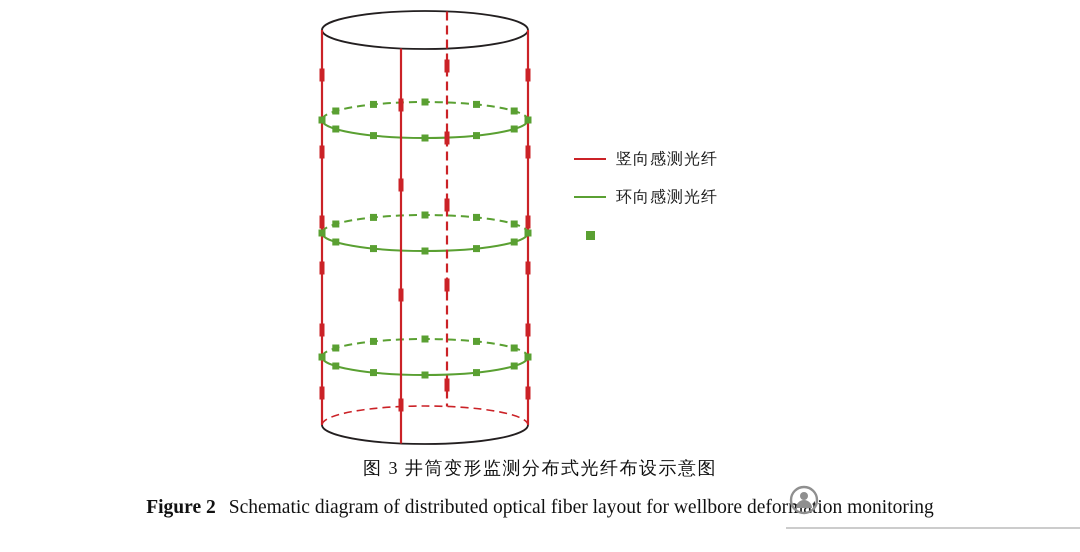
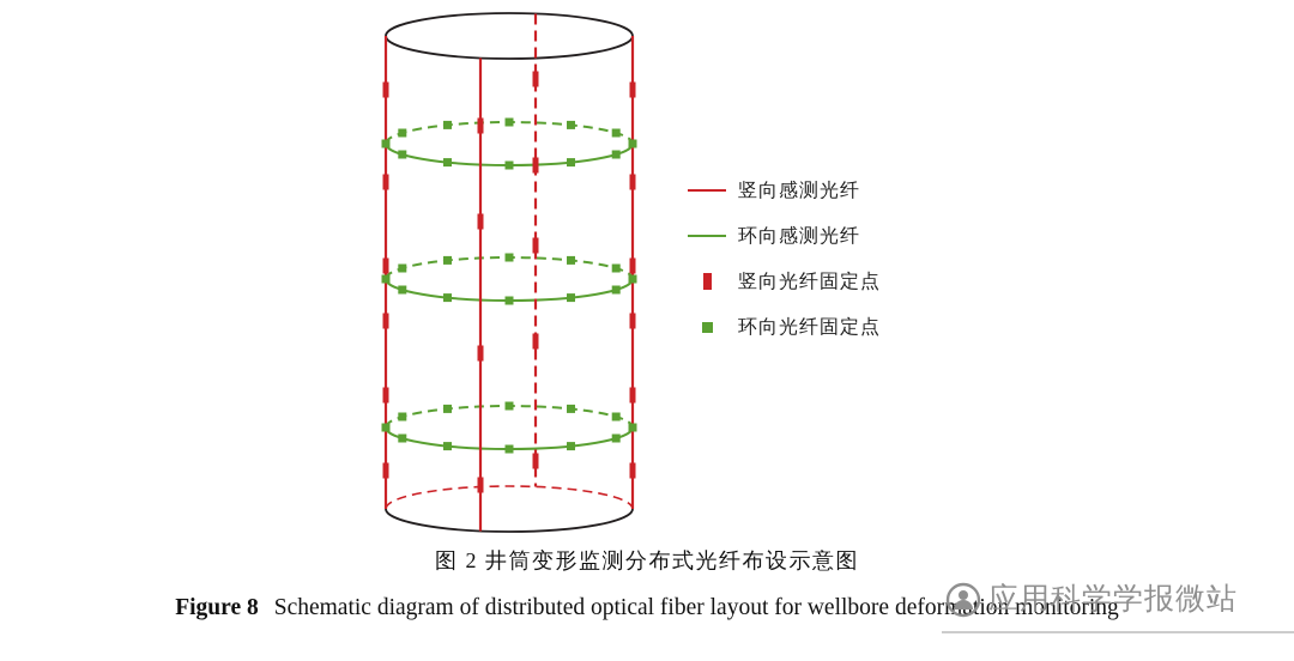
  竖向感测光纤
  环向感测光纤
+ 竖向光纤固定点
+ 环向光纤固定点
- 图 3 井筒变形监测分布式光纤布设示意图
+ 图 2 井筒变形监测分布式光纤布设示意图
- Figure 2 Schematic diagram of distributed optical fiber layout for wellbore deformion monitoring
+ Figure 8 Schematic diagram of distributed optical fiber layout for wellbore deformion monitoring
+ 应用科学学报微站
